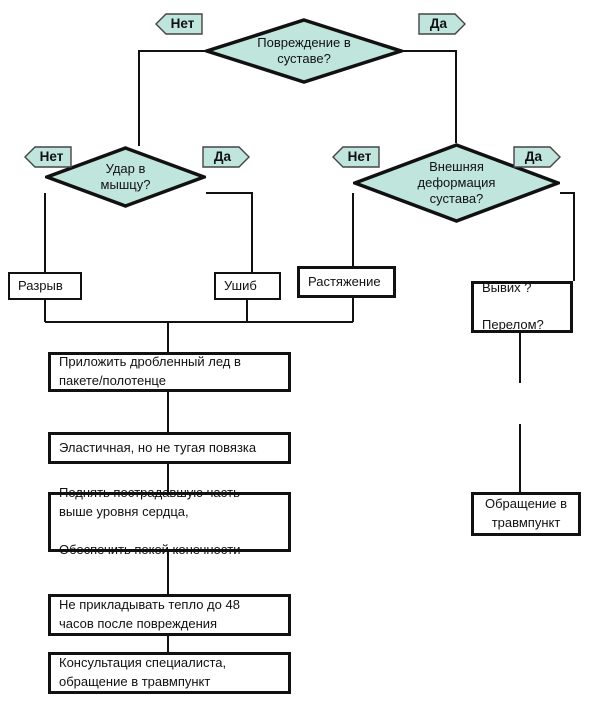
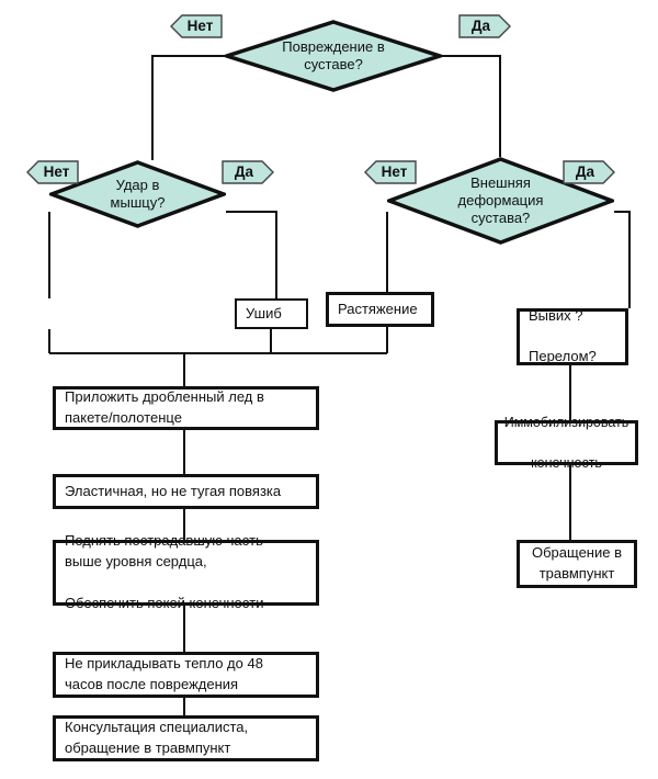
  Повреждение в
  суставе?
  Удар в
  мышцу?
  Внешняя
  деформация
  сустава?
  Нет
  Да
  Нет
  Да
  Нет
  Да
- Разрыв
  Ушиб
  Растяжение
  Вывих ?
  Перелом?
  Приложить дробленный лед в
  пакете/полотенце
  Эластичная, но не тугая повязка
  Поднять пострадавшую часть
  выше уровня сердца,
  Обеспечить покой конечности
  Не прикладывать тепло до 48
  часов после повреждения
  Консультация специалиста,
  обращение в травмпункт
+ Иммобилизировать
+ конечность
  Обращение в
  травмпункт
